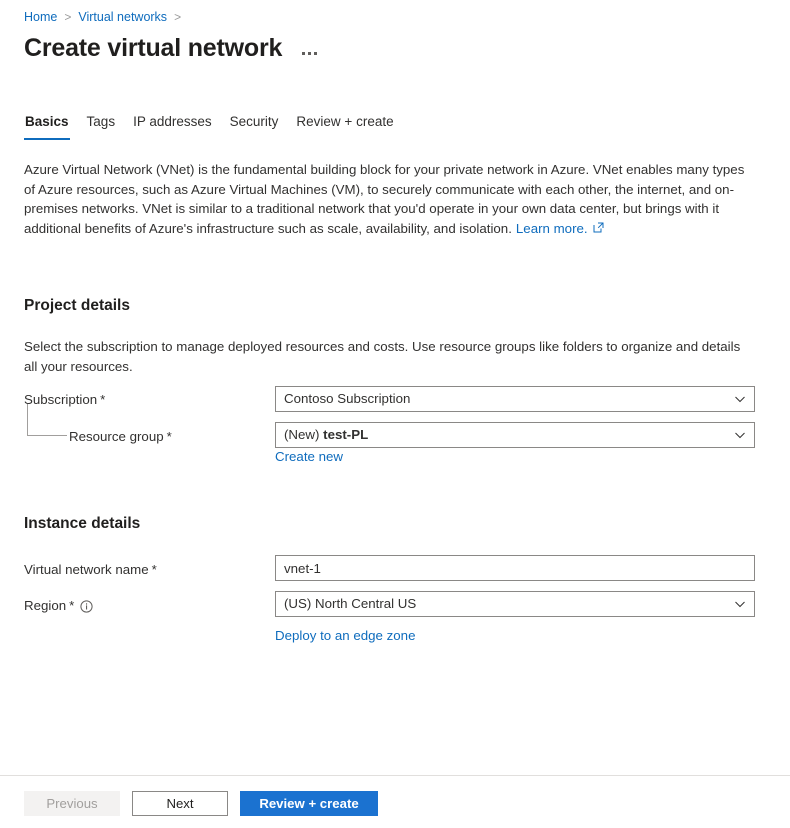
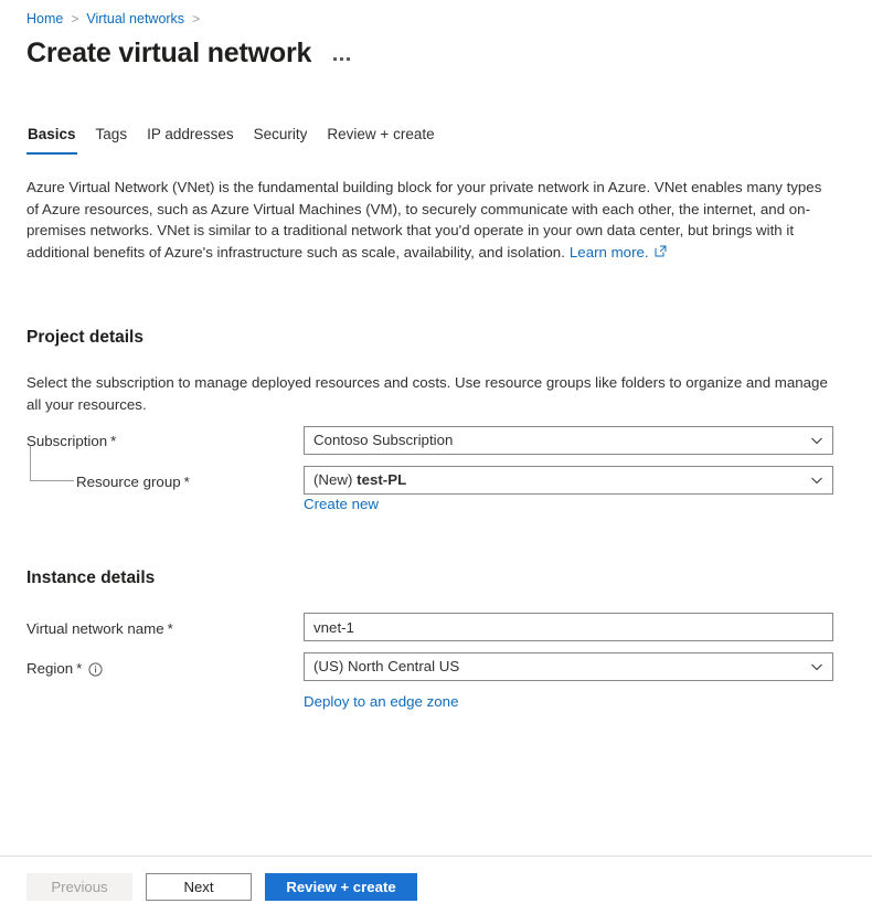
  Home
  >
  Virtual networks
  >
  Create virtual network
  Basics
  Tags
  IP addresses
  Security
  Review + create
  Azure Virtual Network (VNet) is the fundamental building block for your private network in Azure. VNet enables many types of Azure resources, such as Azure Virtual Machines (VM), to securely communicate with each other, the internet, and on-premises networks. VNet is similar to a traditional network that you'd operate in your own data center, but brings with it additional benefits of Azure's infrastructure such as scale, availability, and isolation.
  Learn more.
  Project details
- Select the subscription to manage deployed resources and costs. Use resource groups like folders to organize and details all your resources.
+ Select the subscription to manage deployed resources and costs. Use resource groups like folders to organize and manage all your resources.
  Subscription
  *
  Contoso Subscription
  Resource group
  *
  (New) test-PL
  Create new
  Instance details
  Virtual network name
  *
  vnet-1
  Region
  *
  (US) North Central US
  Deploy to an edge zone
  Previous
  Next
  Review + create
